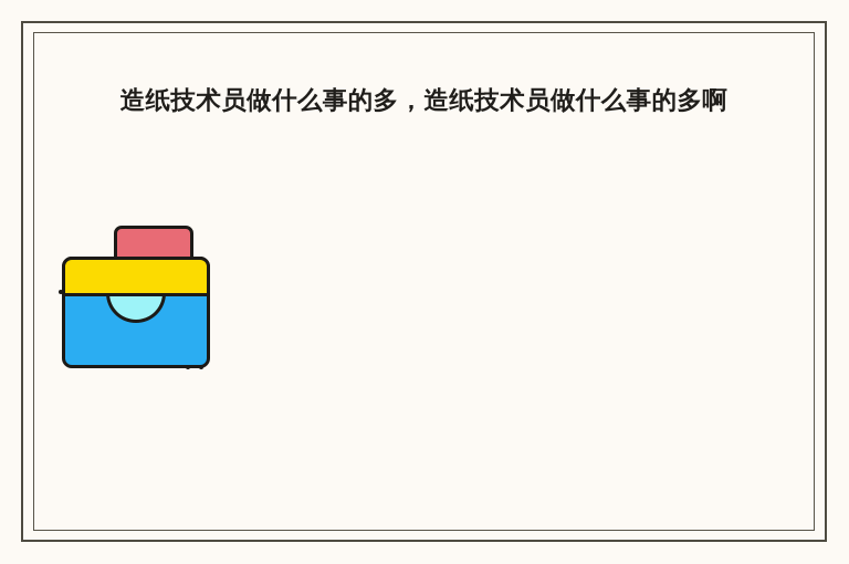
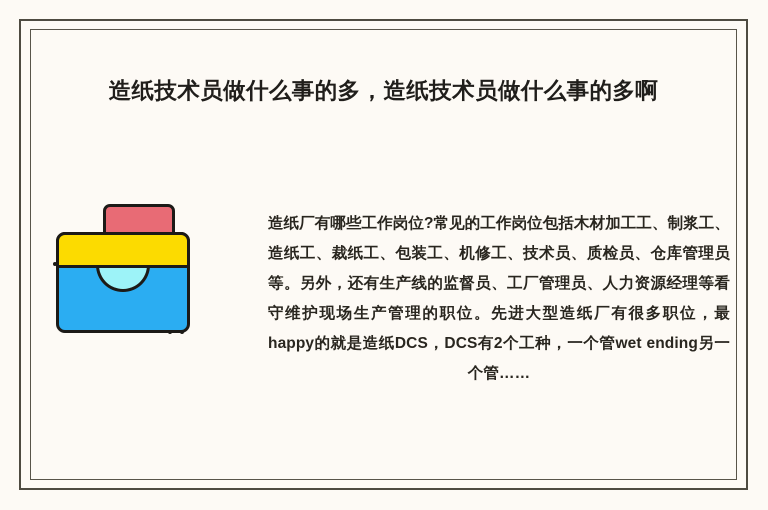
  造纸技术员做什么事的多，造纸技术员做什么事的多啊
+ 造纸厂有哪些工作岗位?常见的工作岗位包括木材加工工、制浆工、造纸工、裁纸工、包装工、机修工、技术员、质检员、仓库管理员等。另外，还有生产线的监督员、工厂管理员、人力资源经理等看守维护现场生产管理的职位。先进大型造纸厂有很多职位，最happy的就是造纸DCS，DCS有2个工种，一个管wet ending另一个管……
